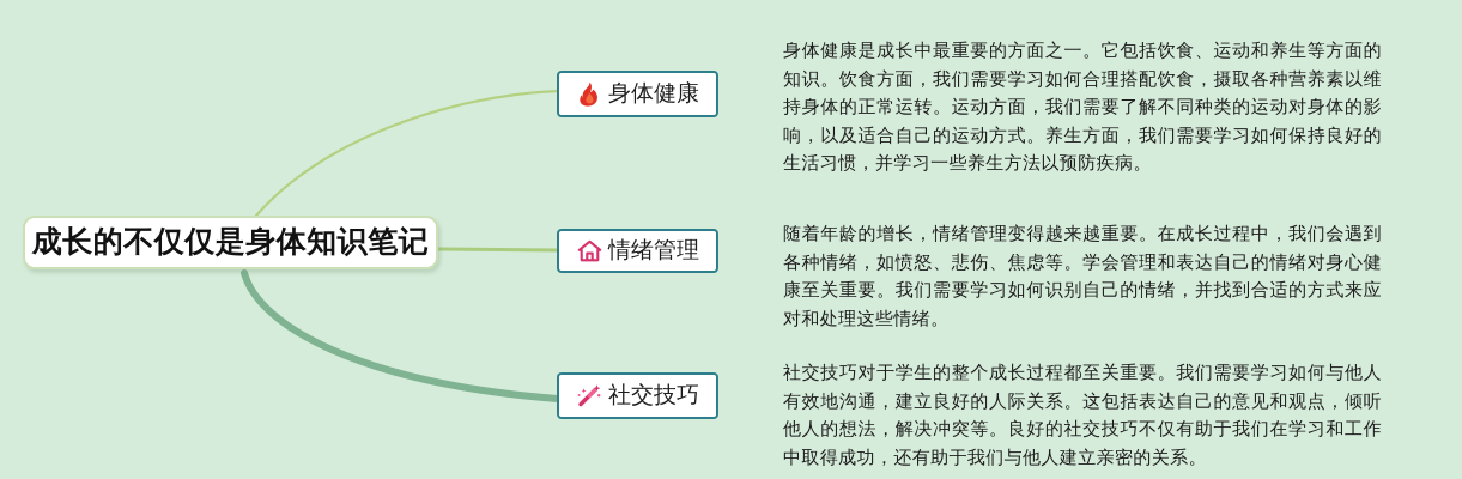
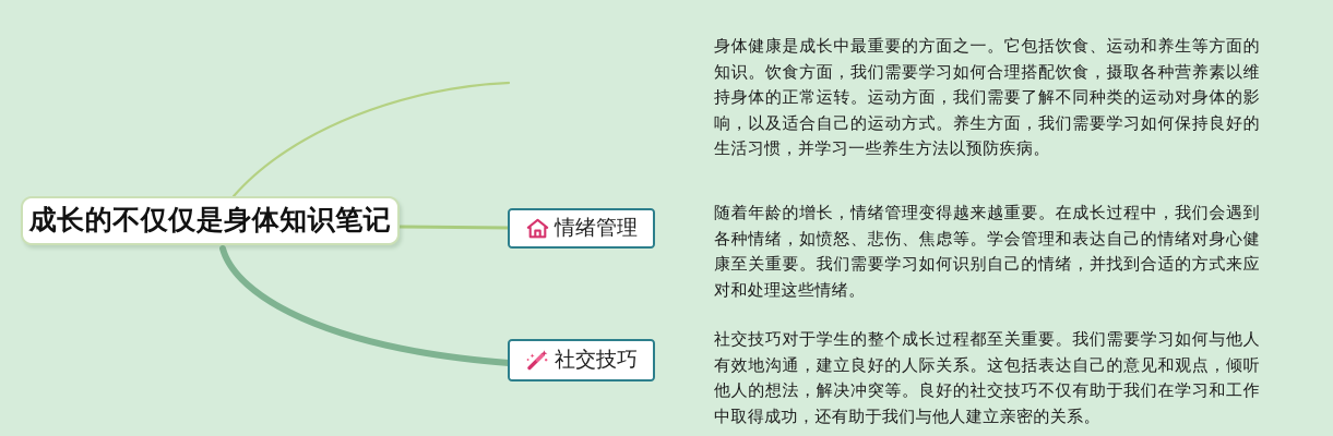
  成长的不仅仅是身体知识笔记
- 身体健康
  情绪管理
  社交技巧
  身体健康是成长中最重要的方面之一。它包括饮食、运动和养生等方面的知识。饮食方面，我们需要学习如何合理搭配饮食，摄取各种营养素以维持身体的正常运转。运动方面，我们需要了解不同种类的运动对身体的影响，以及适合自己的运动方式。养生方面，我们需要学习如何保持良好的生活习惯，并学习一些养生方法以预防疾病。
  随着年龄的增长，情绪管理变得越来越重要。在成长过程中，我们会遇到各种情绪，如愤怒、悲伤、焦虑等。学会管理和表达自己的情绪对身心健康至关重要。我们需要学习如何识别自己的情绪，并找到合适的方式来应对和处理这些情绪。
  社交技巧对于学生的整个成长过程都至关重要。我们需要学习如何与他人有效地沟通，建立良好的人际关系。这包括表达自己的意见和观点，倾听他人的想法，解决冲突等。良好的社交技巧不仅有助于我们在学习和工作中取得成功，还有助于我们与他人建立亲密的关系。
